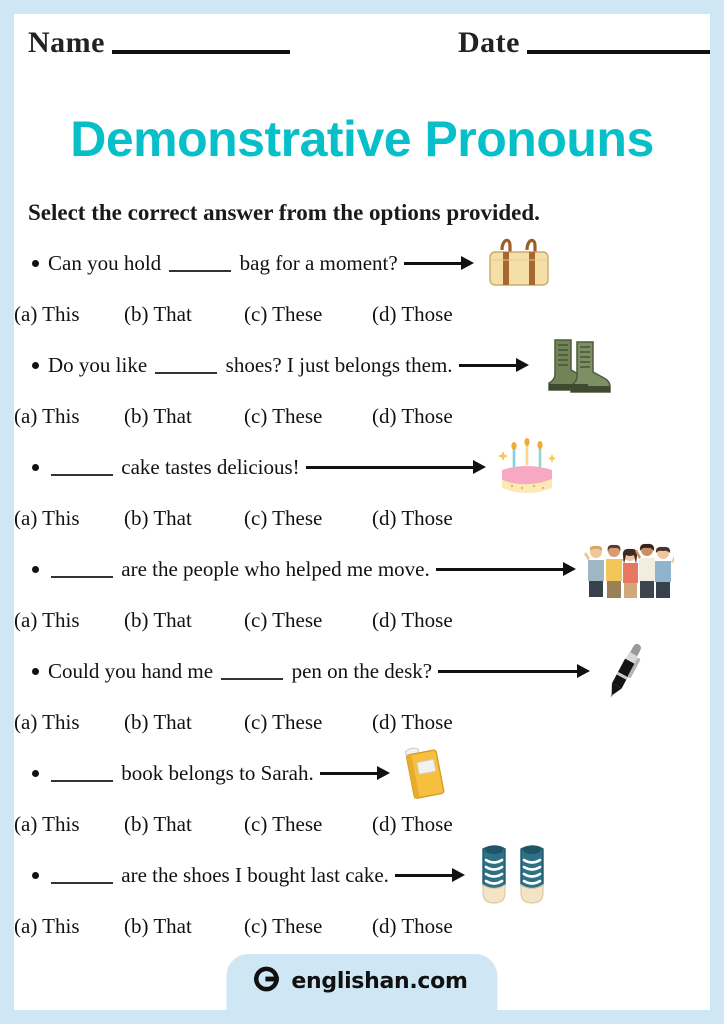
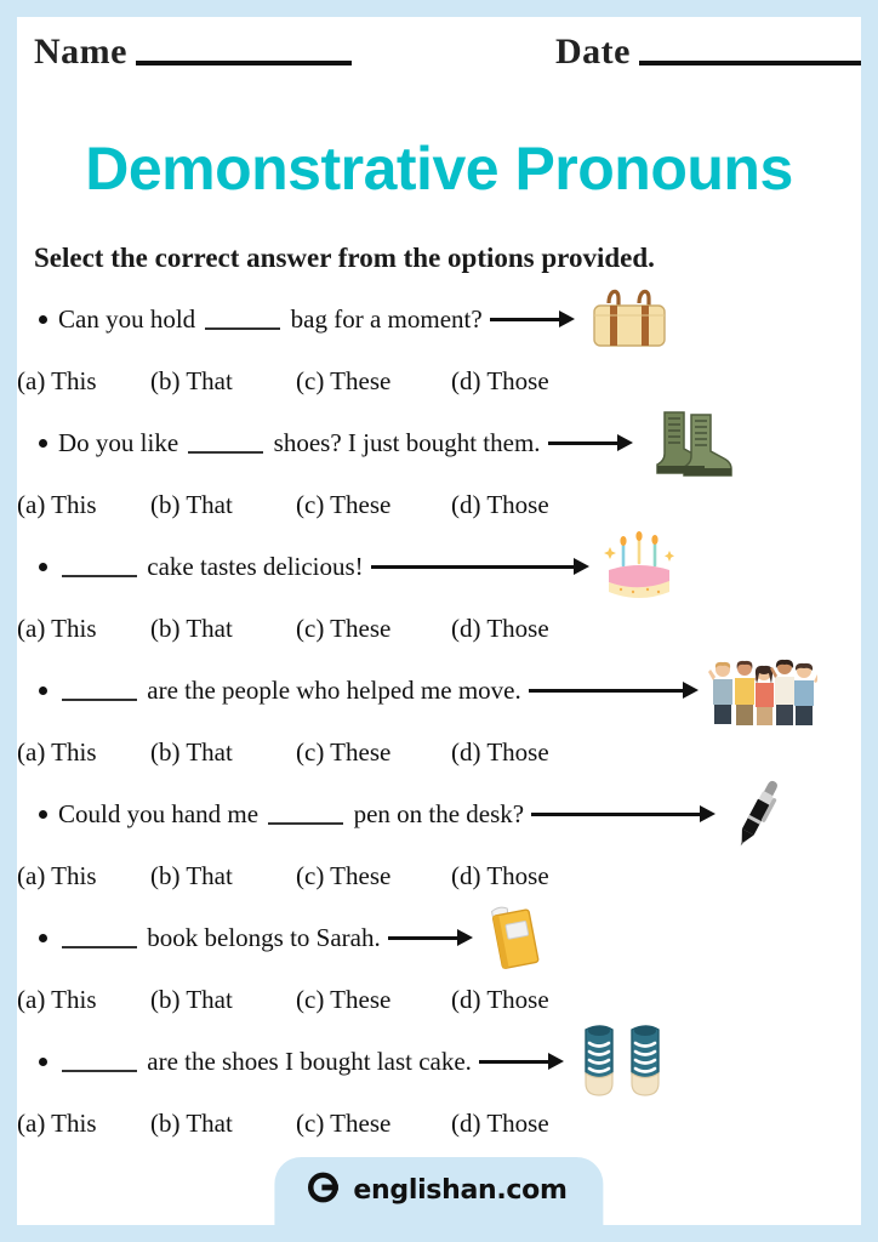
  Name
  Date
  Demonstrative Pronouns
  Select the correct answer from the options provided.
  Can you hold bag for a moment?
  (a) This
  (b) That
  (c) These
  (d) Those
- Do you like shoes? I just belongs them.
+ Do you like shoes? I just bought them.
  (a) This
  (b) That
  (c) These
  (d) Those
  cake tastes delicious!
  (a) This
  (b) That
  (c) These
  (d) Those
  are the people who helped me move.
  (a) This
  (b) That
  (c) These
  (d) Those
  Could you hand me pen on the desk?
  (a) This
  (b) That
  (c) These
  (d) Those
  book belongs to Sarah.
  (a) This
  (b) That
  (c) These
  (d) Those
  are the shoes I bought last cake.
  (a) This
  (b) That
  (c) These
  (d) Those
  englishan.com
